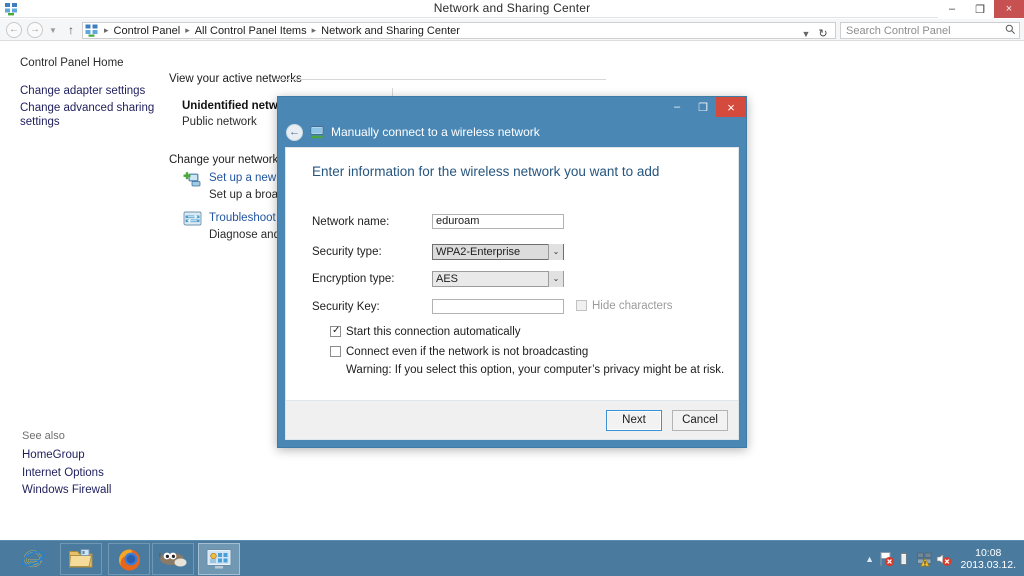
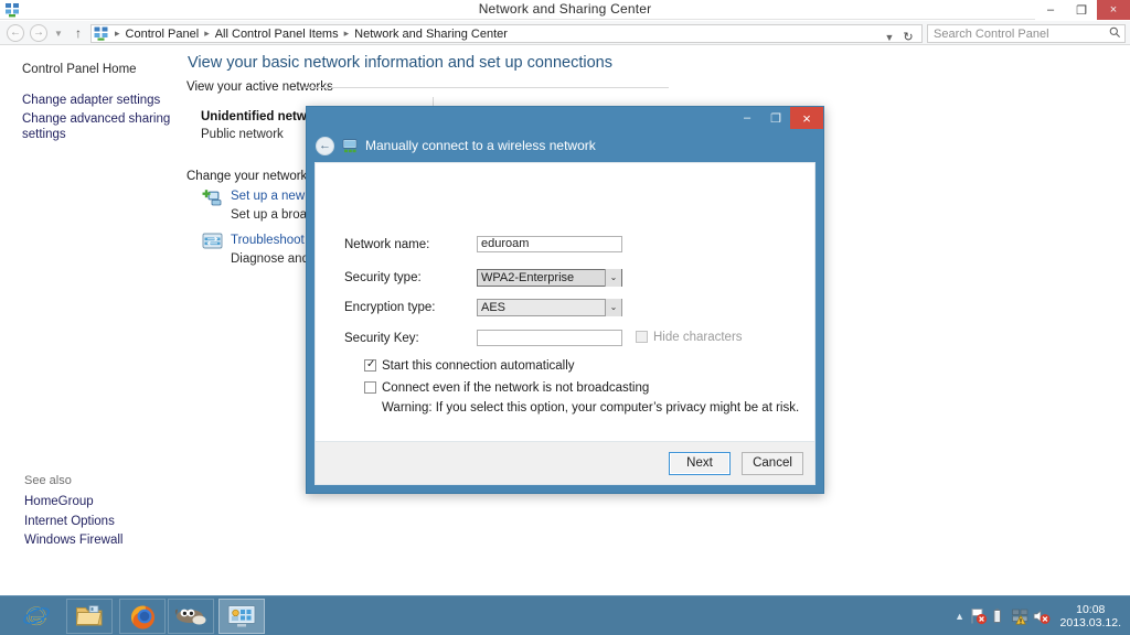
  Network and Sharing Center
  –
  ❐
  ×
  ←
  →
  ▼
  ↑
  ▸
  Control Panel
  ▸
  All Control Panel Items
  ▸
  Network and Sharing Center
  ▼
  ↻
  Search Control Panel
  Control Panel Home
  Change adapter settings
  Change advanced sharing settings
  See also
  HomeGroup
  Internet Options
  Windows Firewall
+ View your basic network information and set up connections
  View your active net
  Unidentified netw
  Public network
  Change your network
  Set up a new
  Set up a broa
  Troubleshoot
  Diagnose an
  –
  ❐
  ×
  ←
  Manually connect to a wireless network
- Enter information for the wireless network you want to add
  Network name:
  eduroam
  Security type:
  WPA2-Enterprise
  ⌄
  Encryption type:
  AES
  ⌄
  Security Key:
  Hide characters
  Start this connection automatically
  Connect even if the network is not broadcasting
  Warning: If you select this option, your computer’s privacy might be at risk.
  Next
  Cancel
  ▲
  10:08
  2013.03.12.
